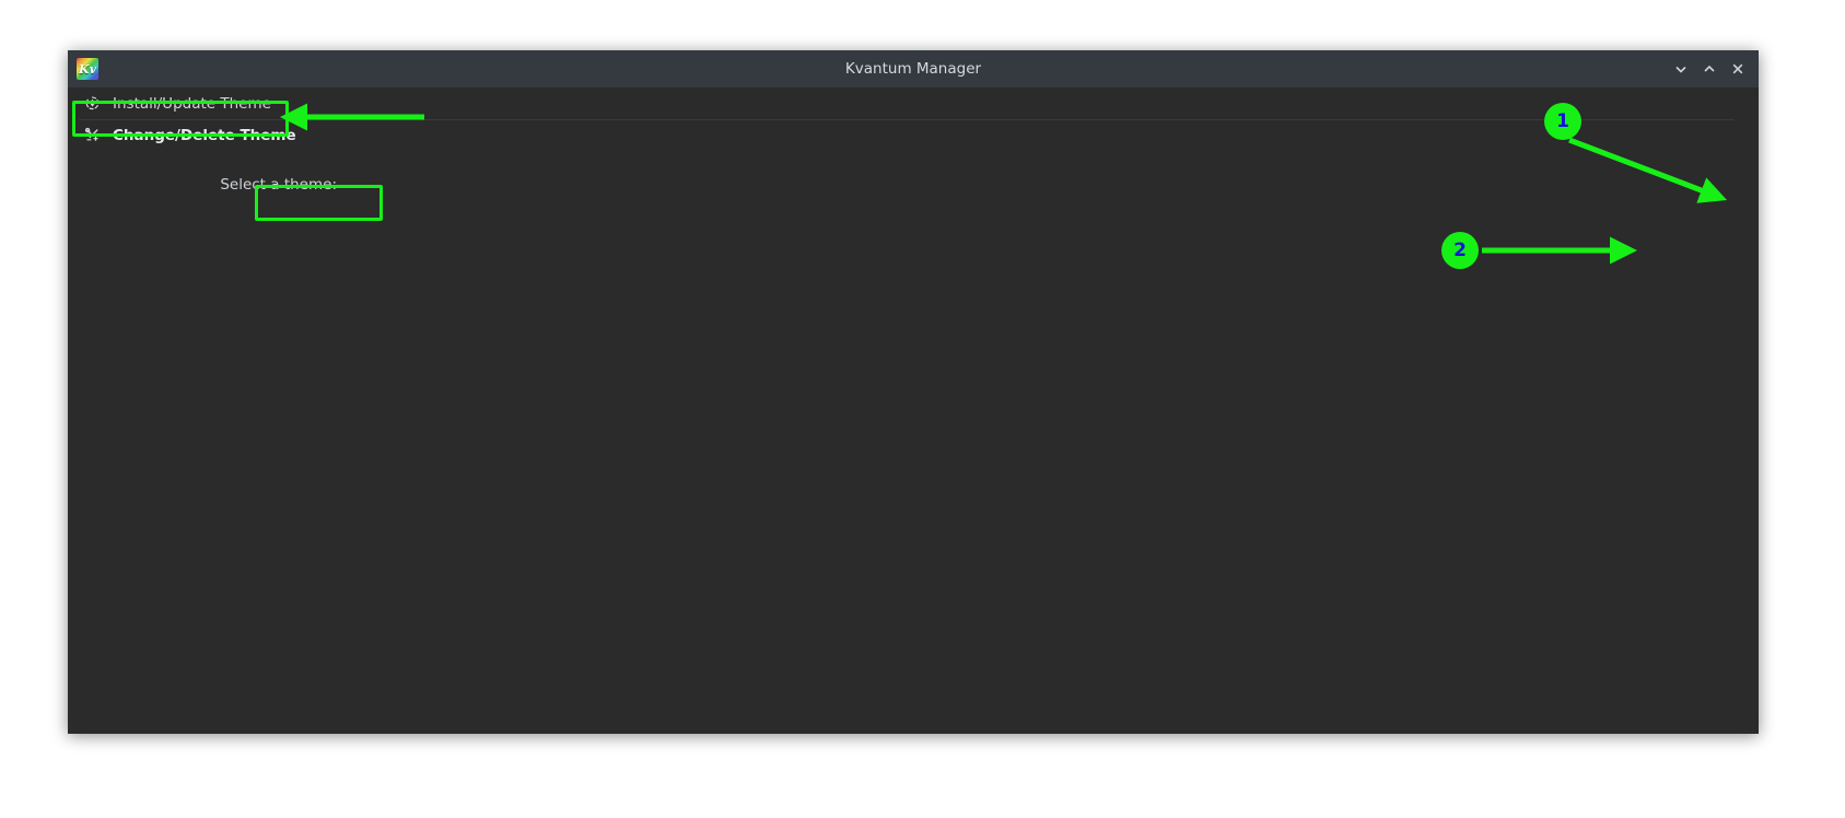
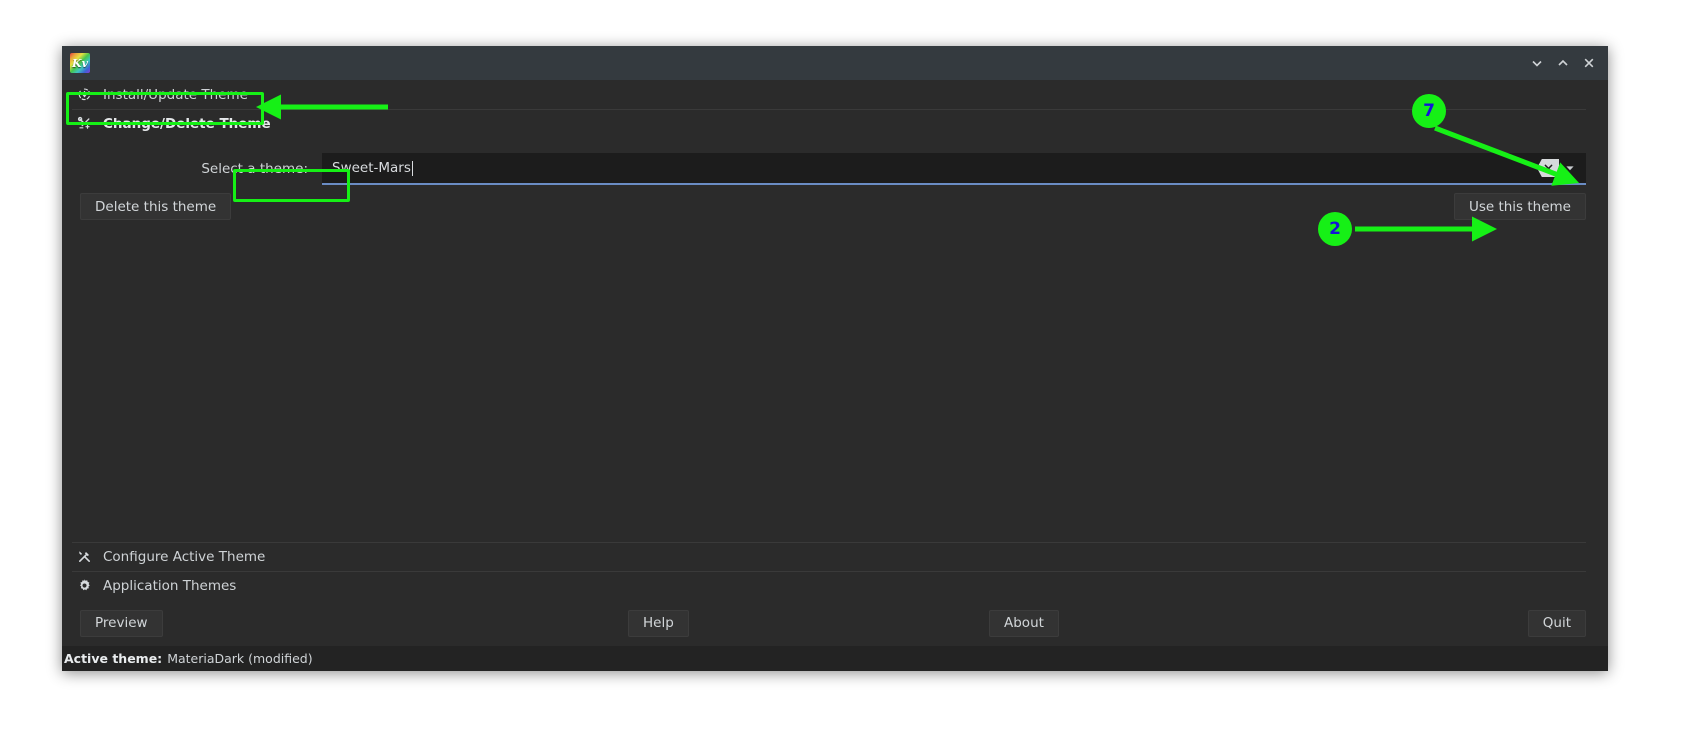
  Kv
- Kvantum Manager
  Install/Update Theme
  Change/Delete Theme
  Select a theme:
+ Sweet-Mars
+ Delete this theme
+ Use this theme
+ Configure Active Theme
+ Application Themes
+ Preview
+ Help
+ About
+ Quit
+ Active theme:
+ MateriaDark (modified)
- 1
+ 7
  2
